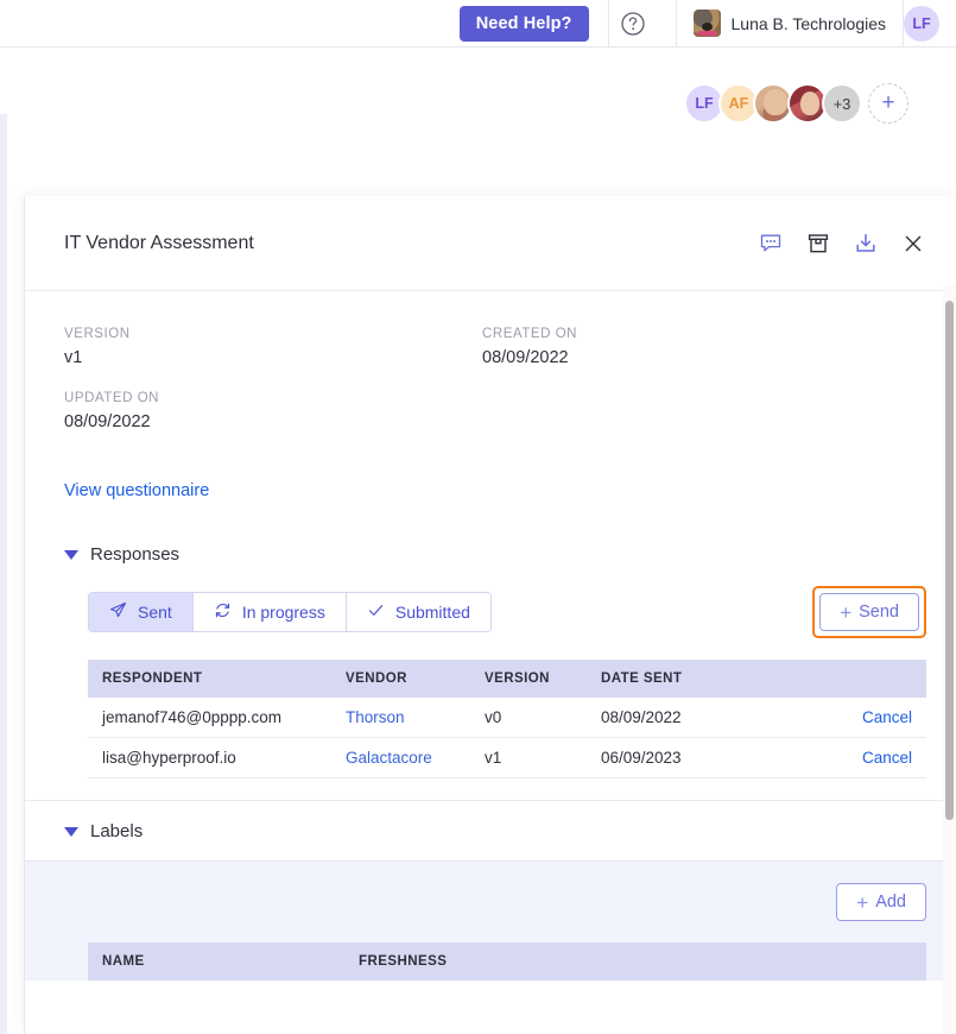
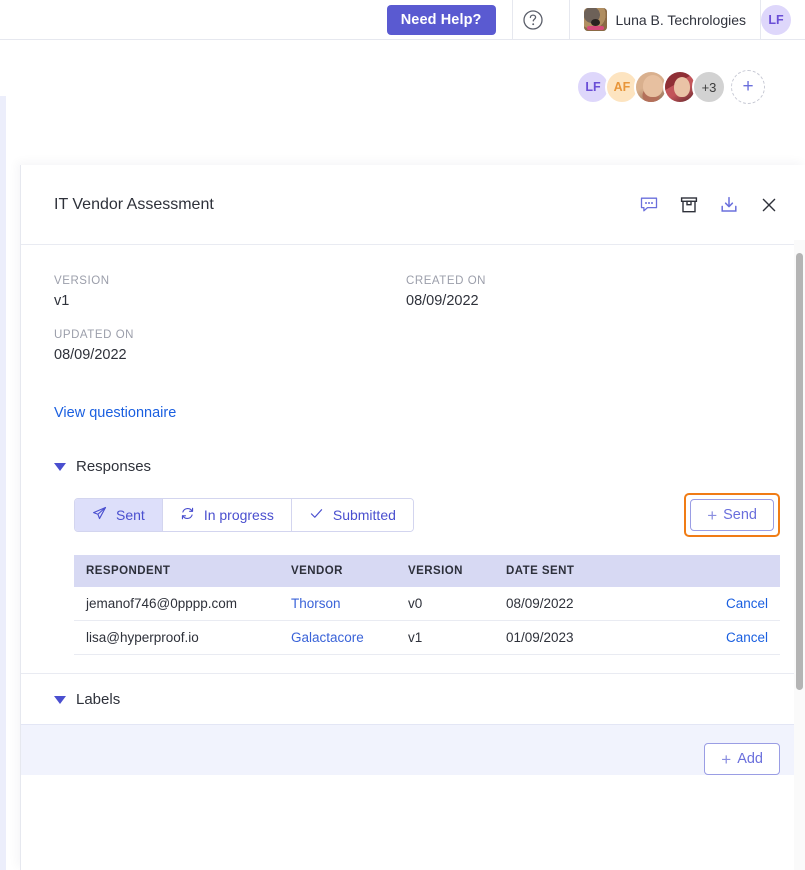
  Need Help?
  Luna B. Techrologies
  LF
  LF
  AF
  +3
  +
  IT Vendor Assessment
  VERSION
  v1
  CREATED ON
  08/09/2022
  UPDATED ON
  08/09/2022
  View questionnaire
  Responses
  Sent
  In progress
  Submitted
  +
  Send
  RESPONDENT	VENDOR	VERSION	DATE SENT
  jemanof746@0pppp.com	Thorson	v0	08/09/2022	Cancel
- lisa@hyperproof.io	Galactacore	v1	06/09/2023	Cancel
+ lisa@hyperproof.io	Galactacore	v1	01/09/2023	Cancel
  Labels
  +
  Add
- NAME	FRESHNESS
